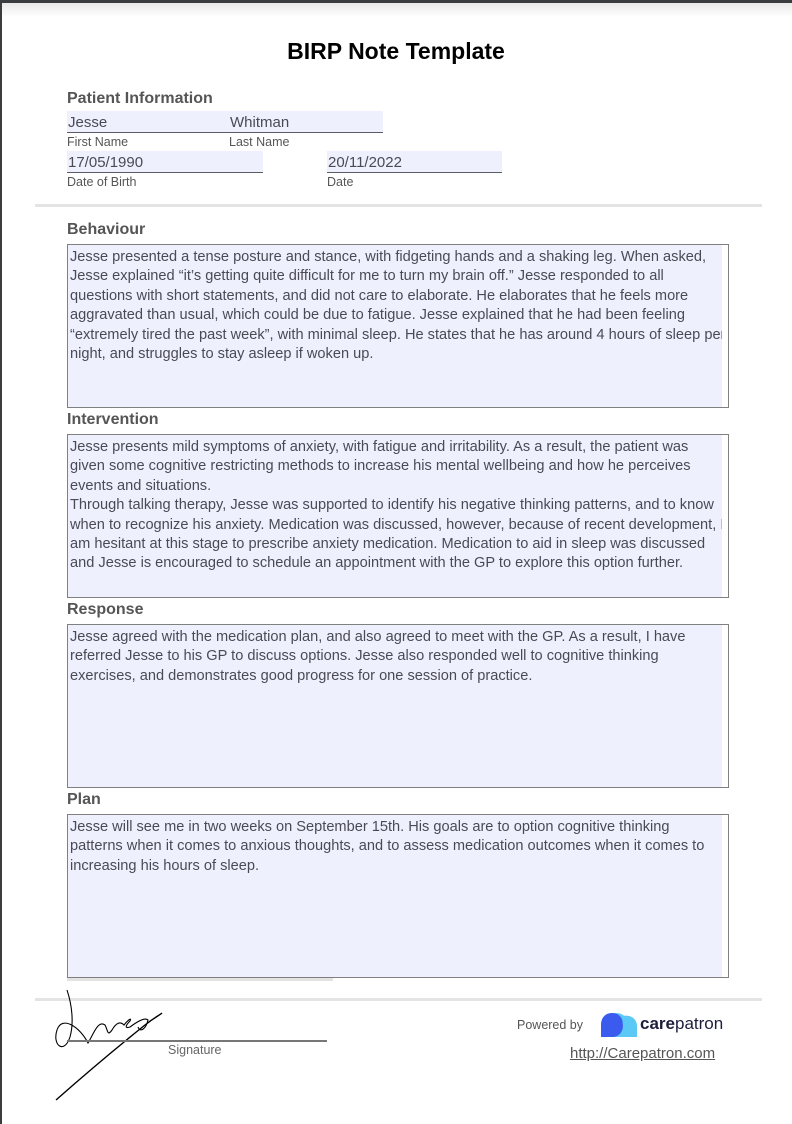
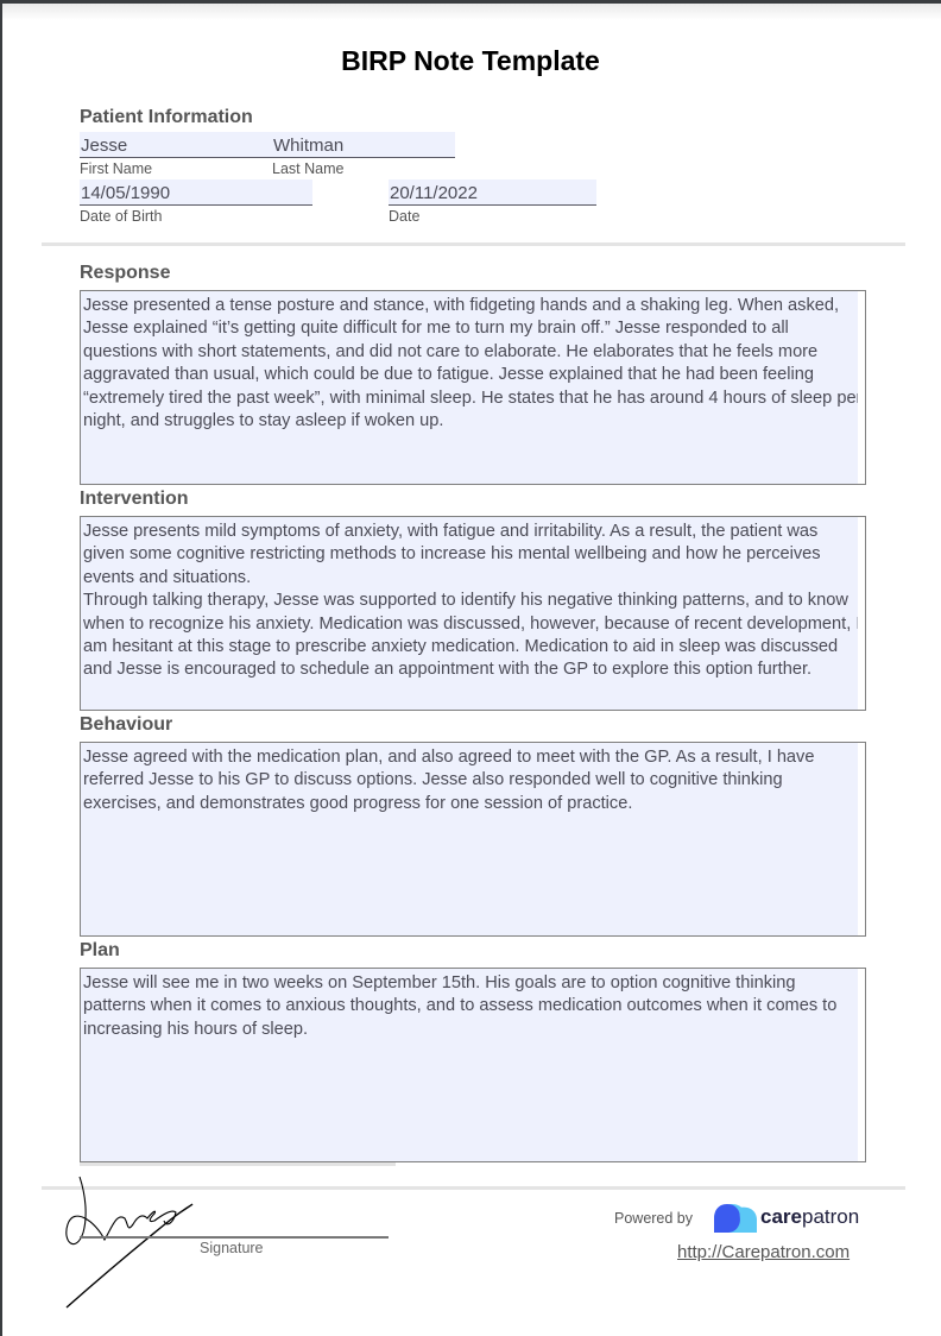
  BIRP Note Template
  Patient Information
  Jesse
  Whitman
  First Name
  Last Name
- 17/05/1990
+ 14/05/1990
  20/11/2022
  Date of Birth
  Date
- Behaviour
+ Response
  Jesse presented a tense posture and stance, with fidgeting hands and a shaking leg. When asked, Jesse explained “it’s getting quite difficult for me to turn my brain off.” Jesse responded to all questions with short statements, and did not care to elaborate. He elaborates that he feels more aggravated than usual, which could be due to fatigue. Jesse explained that he had been feeling “extremely tired the past week”, with minimal sleep. He states that he has around 4 hours of sleep per night, and struggles to stay asleep if woken up.
  Intervention
  Jesse presents mild symptoms of anxiety, with fatigue and irritability. As a result, the patient was given some cognitive restricting methods to increase his mental wellbeing and how he perceives events and situations.
  Through talking therapy, Jesse was supported to identify his negative thinking patterns, and to know when to recognize his anxiety. Medication was discussed, however, because of recent development, I am hesitant at this stage to prescribe anxiety medication. Medication to aid in sleep was discussed and Jesse is encouraged to schedule an appointment with the GP to explore this option further.
- Response
+ Behaviour
  Jesse agreed with the medication plan, and also agreed to meet with the GP. As a result, I have referred Jesse to his GP to discuss options. Jesse also responded well to cognitive thinking exercises, and demonstrates good progress for one session of practice.
  Plan
  Jesse will see me in two weeks on September 15th. His goals are to option cognitive thinking patterns when it comes to anxious thoughts, and to assess medication outcomes when it comes to increasing his hours of sleep.
  Signature
  Powered by
  carepatron
  http://Carepatron.com
